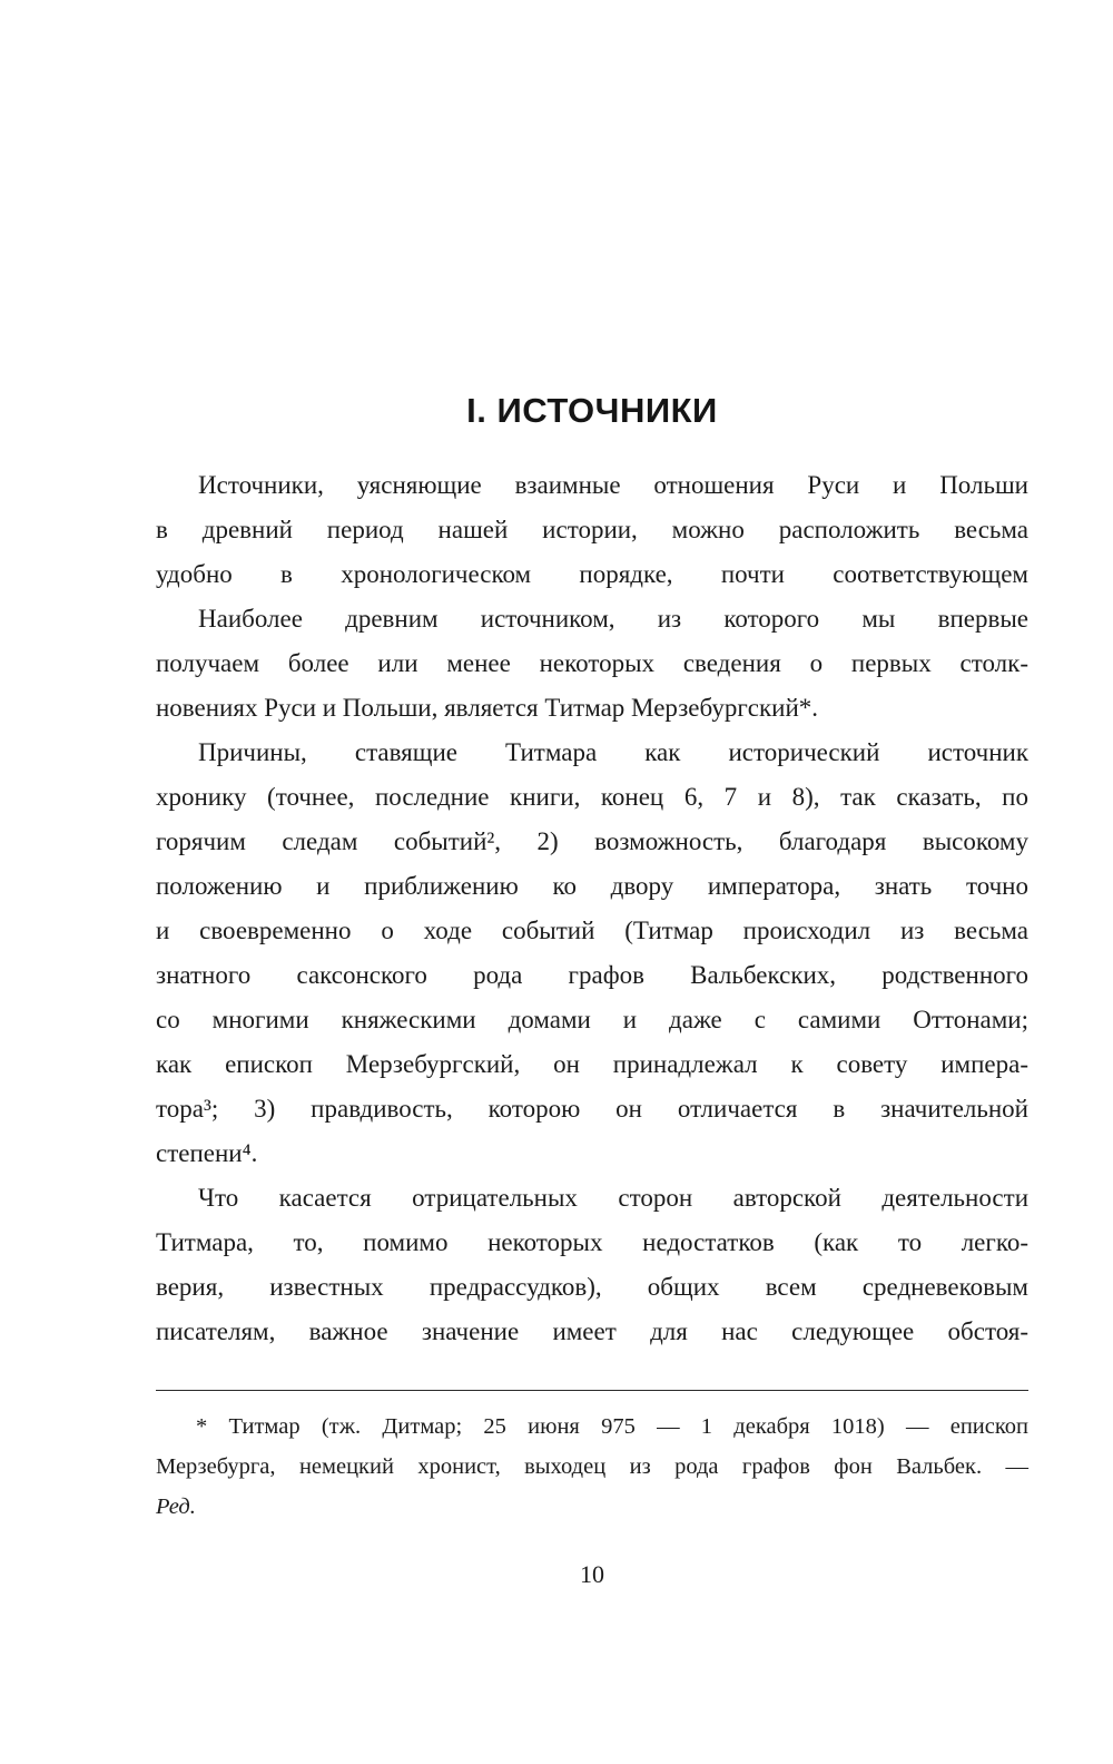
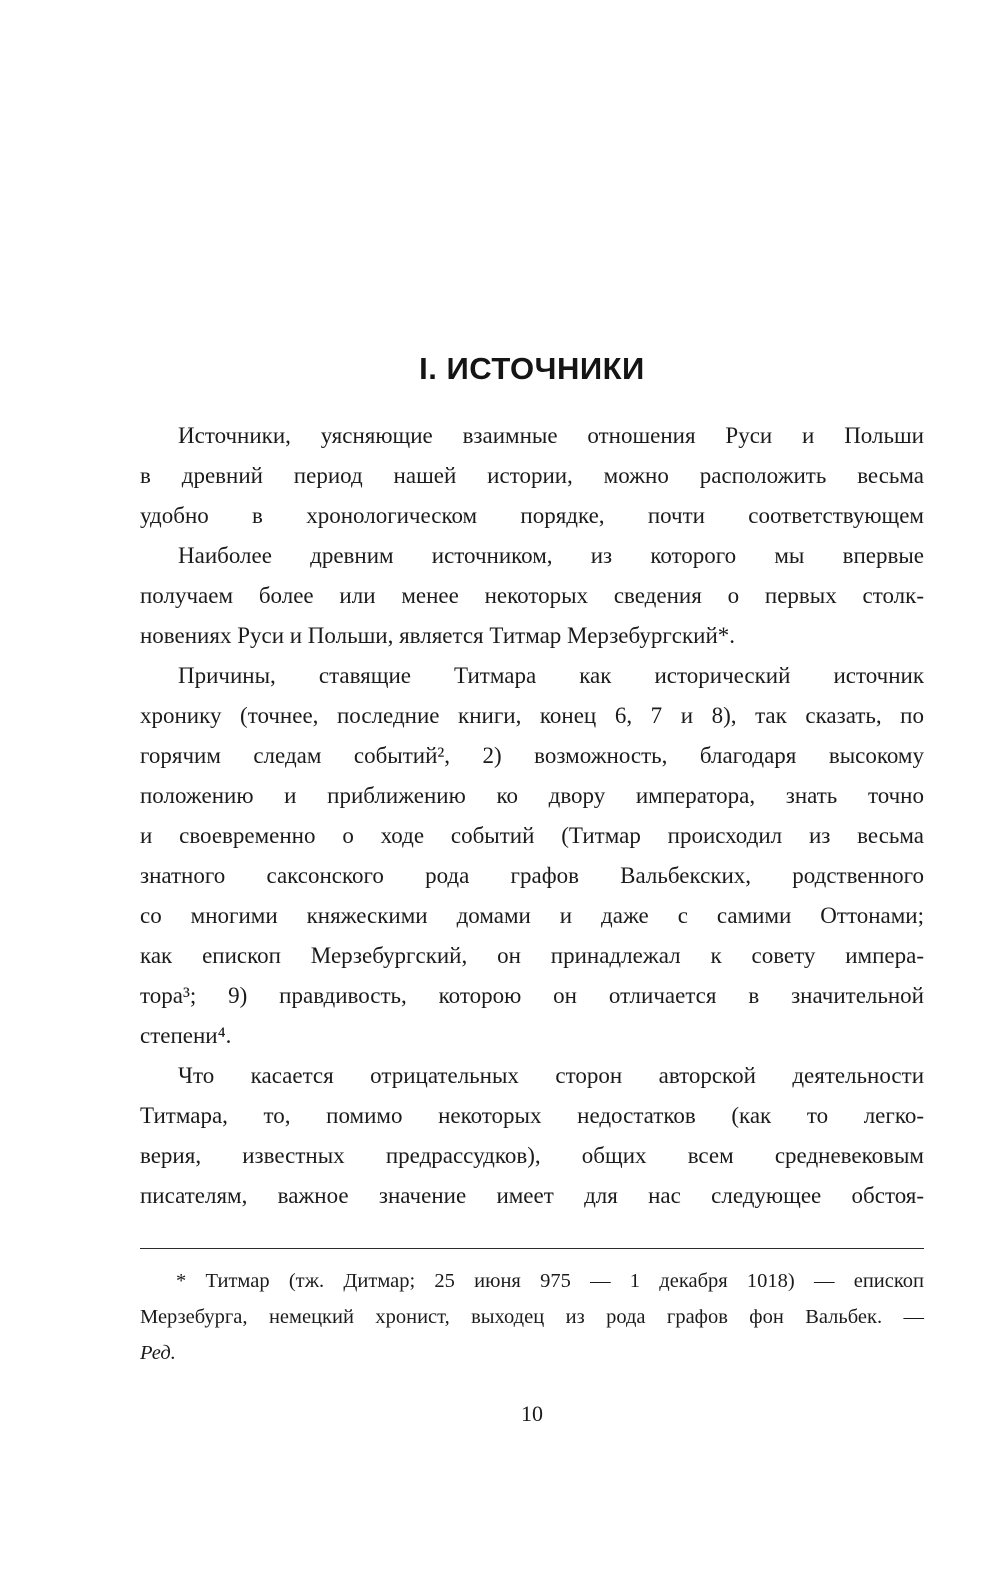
  I. ИСТОЧНИКИ
  Источники, уясняющие взаимные отношения Руси и Польши
  в древний период нашей истории, можно расположить весьма
  удобно в хронологическом порядке, почти соответствующем
  Наиболее древним источником, из которого мы впервые
  получаем более или менее некоторых сведения о первых столк-
  новениях Руси и Польши, является Титмар Мерзебургский*.
  Причины, ставящие Титмара как исторический источник
  хронику (точнее, последние книги, конец 6, 7 и 8), так сказать, по
  горячим следам событий², 2) возможность, благодаря высокому
  положению и приближению ко двору императора, знать точно
  и своевременно о ходе событий (Титмар происходил из весьма
  знатного саксонского рода графов Вальбекских, родственного
  со многими княжескими домами и даже с самими Оттонами;
  как епископ Мерзебургский, он принадлежал к совету импера-
- тора³; 3) правдивость, которою он отличается в значительной
+ тора³; 9) правдивость, которою он отличается в значительной
  степени⁴.
  Что касается отрицательных сторон авторской деятельности
  Титмара, то, помимо некоторых недостатков (как то легко-
  верия, известных предрассудков), общих всем средневековым
  писателям, важное значение имеет для нас следующее обстоя-
  * Титмар (тж. Дитмар; 25 июня 975 — 1 декабря 1018) — епископ
  Мерзебурга, немецкий хронист, выходец из рода графов фон Вальбек. —
  Ред.
  10
